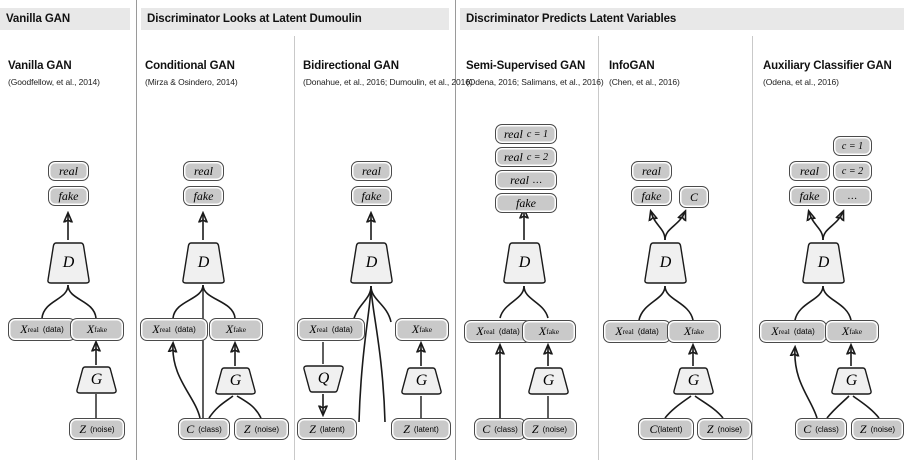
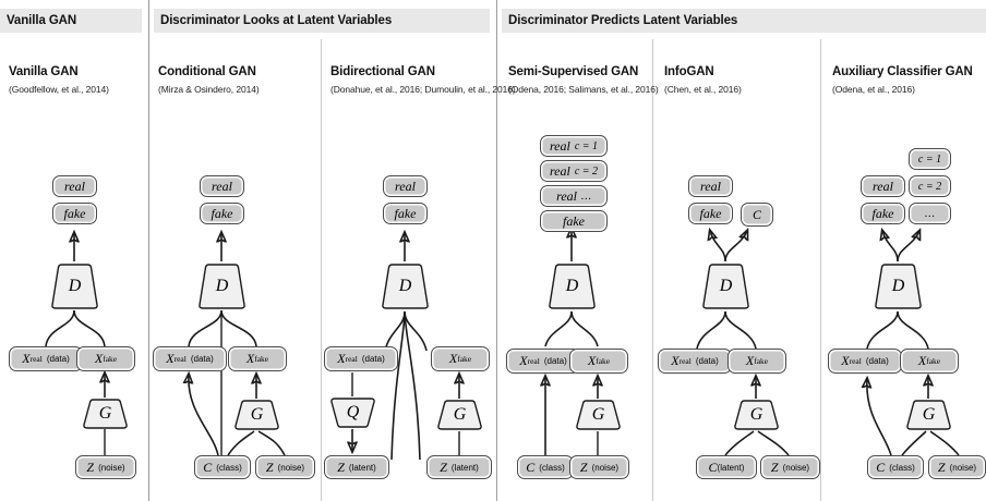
  Vanilla GAN
- Discriminator Looks at Latent Dumoulin
+ Discriminator Looks at Latent Variables
  Discriminator Predicts Latent Variables
  Vanilla GAN
  (Goodfellow, et al., 2014)
  real
  fake
  D
  X
  real
  (data)
  X
  fake
  G
  Z
  (noise)
  Conditional GAN
  (Mirza & Osindero, 2014)
  real
  fake
  D
  X
  real
  (data)
  X
  fake
  G
  C
  (class)
  Z
  (noise)
  Bidirectional GAN
  (Donahue, et al., 2016; Dumoulin, et al., 2016)
  real
  fake
  D
  X
  real
  (data)
  X
  fake
  Q
  G
  Z
  (latent)
  Z
  (latent)
  Semi-Supervised GAN
  (Odena, 2016; Salimans, et al., 2016)
  real
  c = 1
  real
  c = 2
  real
  …
  fake
  D
  X
  real
  (data)
  X
  fake
  G
  C
  (class)
  Z
  (noise)
  InfoGAN
  (Chen, et al., 2016)
  real
  fake
  C
  D
  X
  real
  (data)
  X
  fake
  G
  C
  (latent)
  Z
  (noise)
  Auxiliary Classifier GAN
  (Odena, et al., 2016)
  real
  fake
  c = 1
  c = 2
  …
  D
  X
  real
  (data)
  X
  fake
  G
  C
  (class)
  Z
  (noise)
